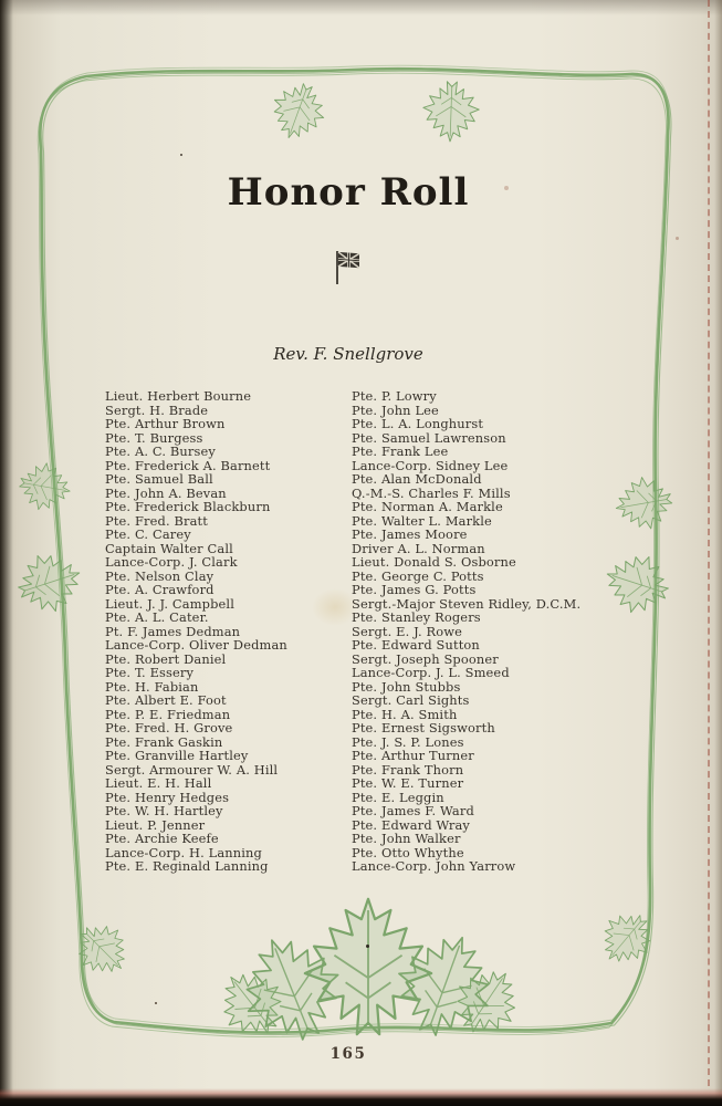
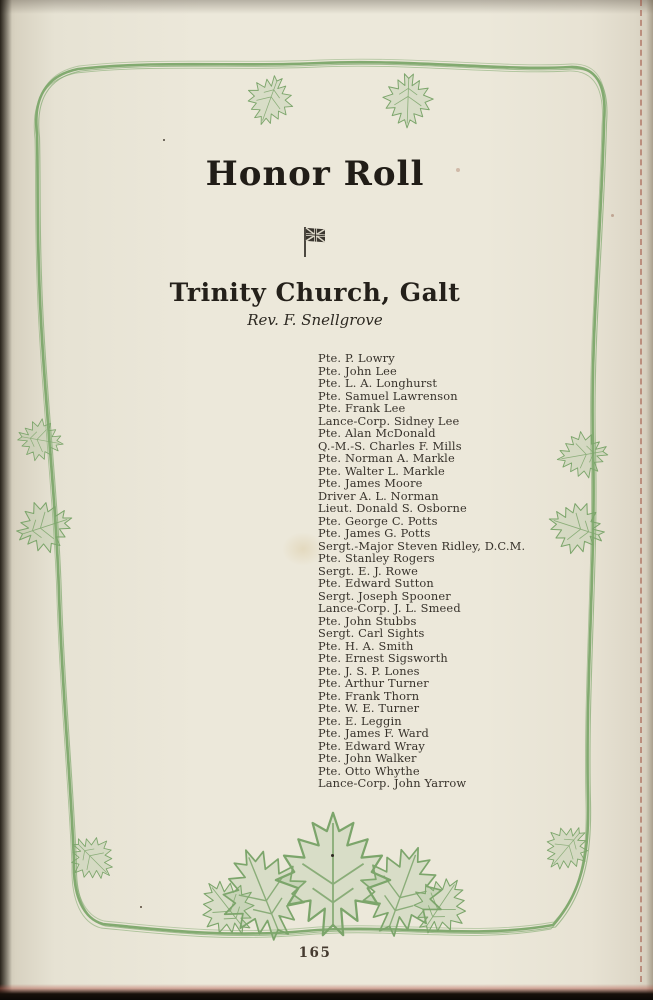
  Honor Roll
+ Trinity Church, Galt
  Rev. F. Snellgrove
- Lieut. Herbert Bourne
- Sergt. H. Brade
- Pte. Arthur Brown
- Pte. T. Burgess
- Pte. A. C. Bursey
- Pte. Frederick A. Barnett
- Pte. Samuel Ball
- Pte. John A. Bevan
- Pte. Frederick Blackburn
- Pte. Fred. Bratt
- Pte. C. Carey
- Captain Walter Call
- Lance-Corp. J. Clark
- Pte. Nelson Clay
- Pte. A. Crawford
- Lieut. J. J. Campbell
- Pte. A. L. Cater.
- Pt. F. James Dedman
- Lance-Corp. Oliver Dedman
- Pte. Robert Daniel
- Pte. T. Essery
- Pte. H. Fabian
- Pte. Albert E. Foot
- Pte. P. E. Friedman
- Pte. Fred. H. Grove
- Pte. Frank Gaskin
- Pte. Granville Hartley
- Sergt. Armourer W. A. Hill
- Lieut. E. H. Hall
- Pte. Henry Hedges
- Pte. W. H. Hartley
- Lieut. P. Jenner
- Pte. Archie Keefe
- Lance-Corp. H. Lanning
- Pte. E. Reginald Lanning
  Pte. P. Lowry
  Pte. John Lee
  Pte. L. A. Longhurst
  Pte. Samuel Lawrenson
  Pte. Frank Lee
  Lance-Corp. Sidney Lee
  Pte. Alan McDonald
  Q.-M.-S. Charles F. Mills
  Pte. Norman A. Markle
  Pte. Walter L. Markle
  Pte. James Moore
  Driver A. L. Norman
  Lieut. Donald S. Osborne
  Pte. George C. Potts
  Pte. James G. Potts
  ergt.-Major Steven Ridley, D.C.M.
  Pte. Stanley Rogers
  Sergt. E. J. Rowe
  Pte. Edward Sutton
  Sergt. Joseph Spooner
  Lance-Corp. J. L. Smeed
  Pte. John Stubbs
  Sergt. Carl Sights
  Pte. H. A. Smith
  Pte. Ernest Sigsworth
  Pte. J. S. P. Lones
  Pte. Arthur Turner
  Pte. Frank Thorn
  Pte. W. E. Turner
  Pte. E. Leggin
  Pte. James F. Ward
  Pte. Edward Wray
  Pte. John Walker
  Pte. Otto Whythe
  Lance-Corp. John Yarrow
  165
